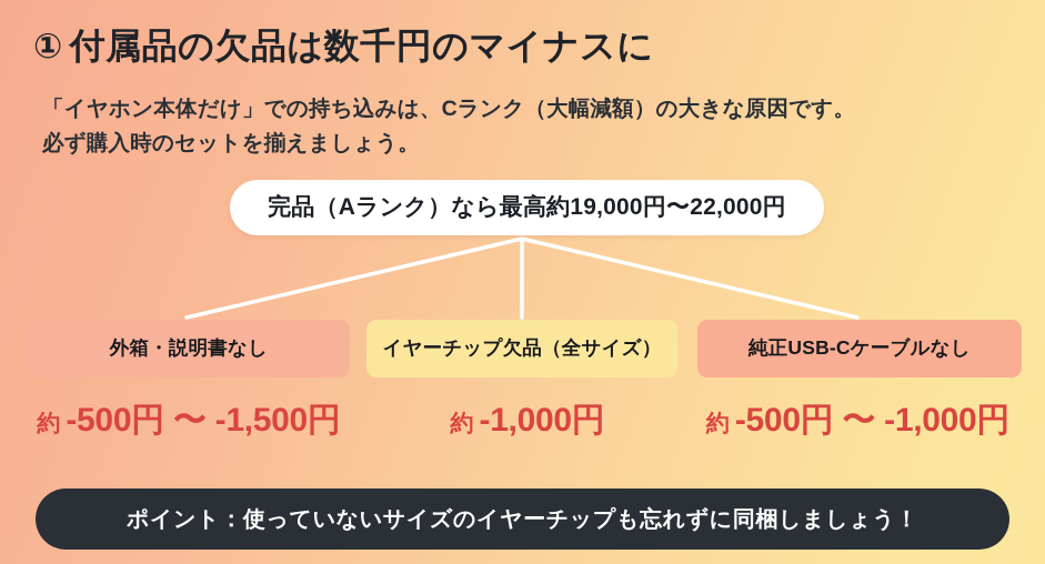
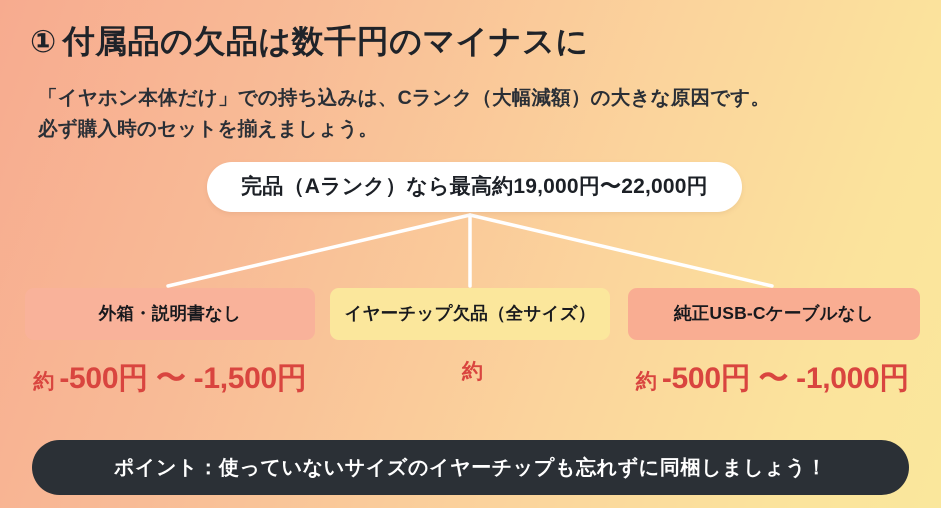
  ① 付属品の欠品は数千円のマイナスに
  「イヤホン本体だけ」での持ち込みは、Cランク（大幅減額）の大きな原因です。
  必ず購入時のセットを揃えましょう。
  完品（Aランク）なら最高約19,000円〜22,000円
  外箱・説明書なし
  イヤーチップ欠品（全サイズ）
  純正USB-Cケーブルなし
  約
  -500円 〜 -1,500円
  約
- -1,000円
  約
  -500円 〜 -1,000円
  ポイント：使っていないサイズのイヤーチップも忘れずに同梱しましょう！
